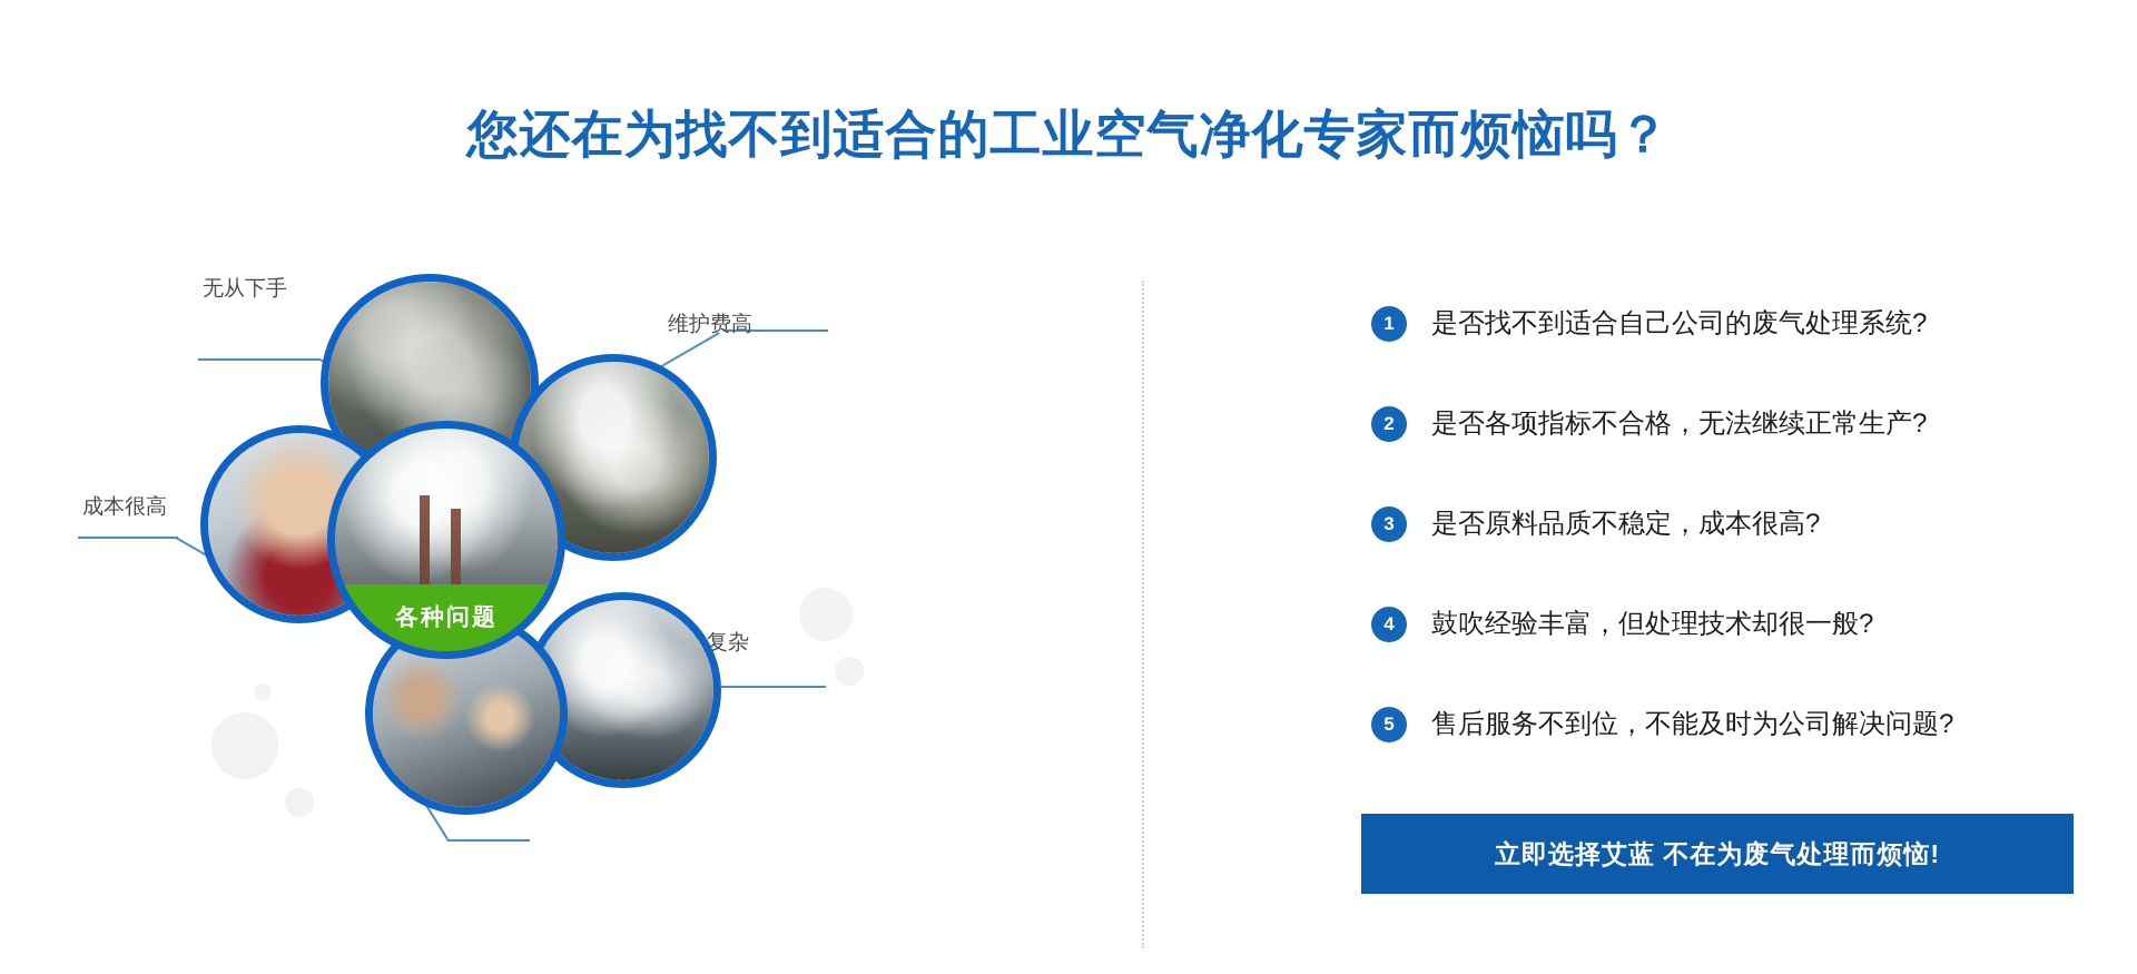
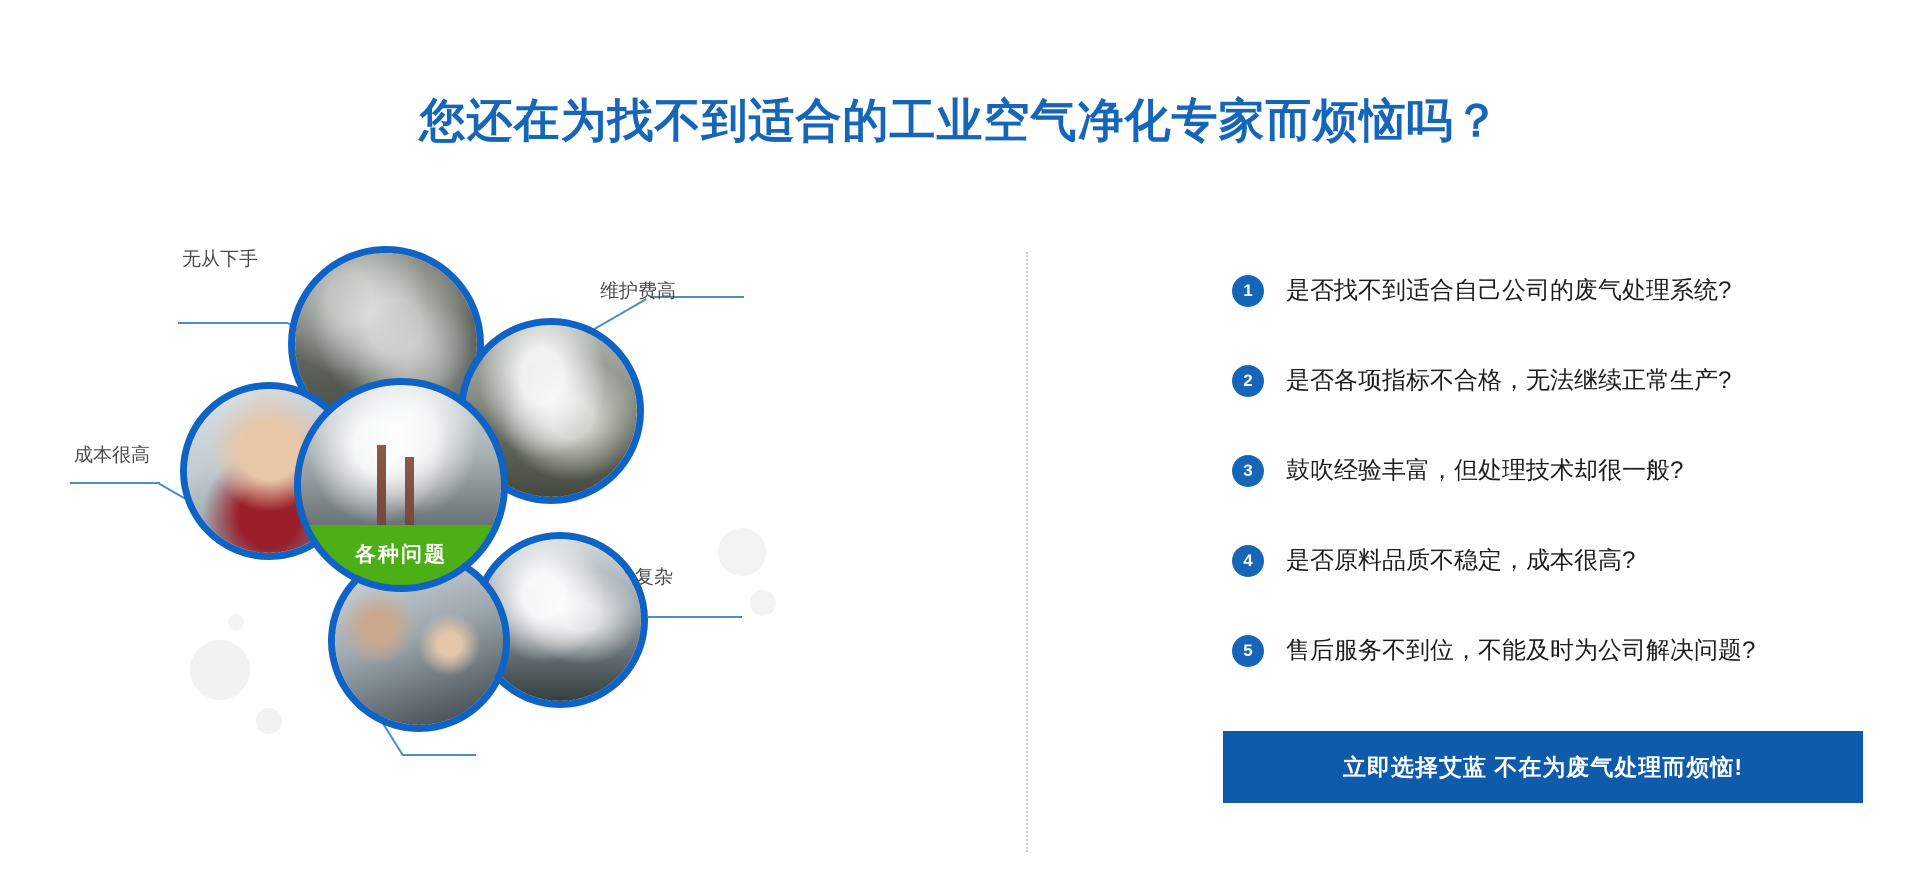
  您还在为找不到适合的工业空气净化专家而烦恼吗？
  无从下手
  维护费高
  成本很高
  各种问题
  1
  是否找不到适合自己公司的废气处理系统?
  2
  是否各项指标不合格，无法继续正常生产?
  3
- 是否原料品质不稳定，成本很高?
+ 鼓吹经验丰富，但处理技术却很一般?
  4
- 鼓吹经验丰富，但处理技术却很一般?
+ 是否原料品质不稳定，成本很高?
  5
  售后服务不到位，不能及时为公司解决问题?
  立即选择艾蓝 不在为废气处理而烦恼!
